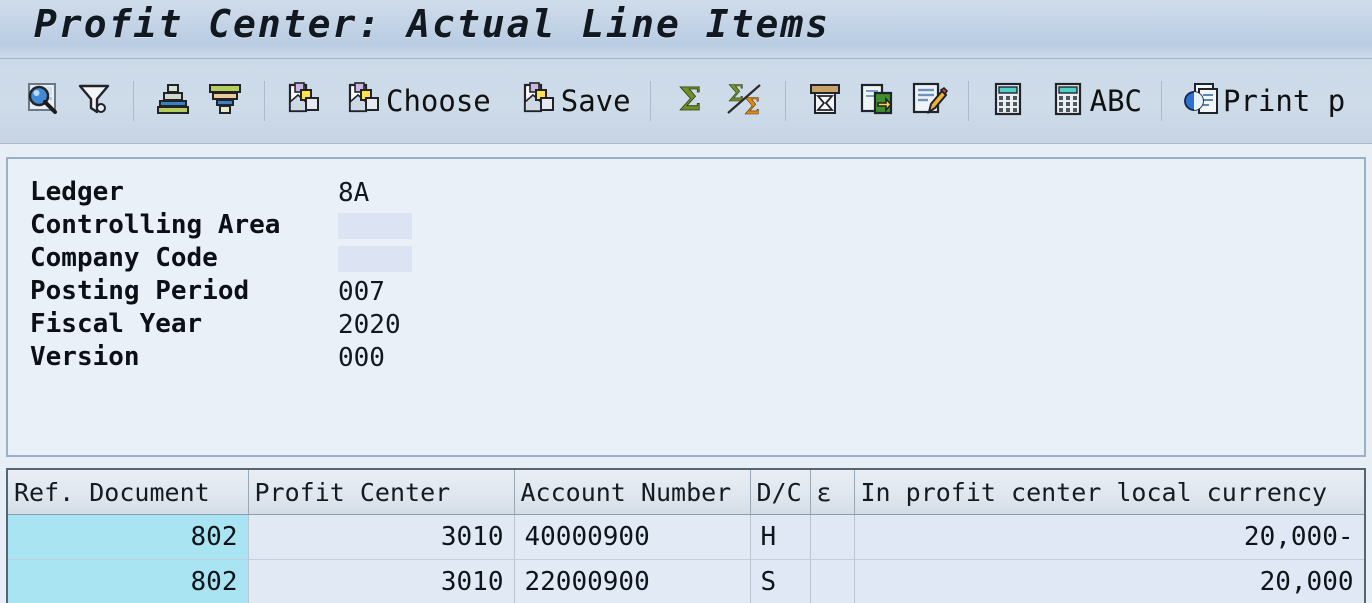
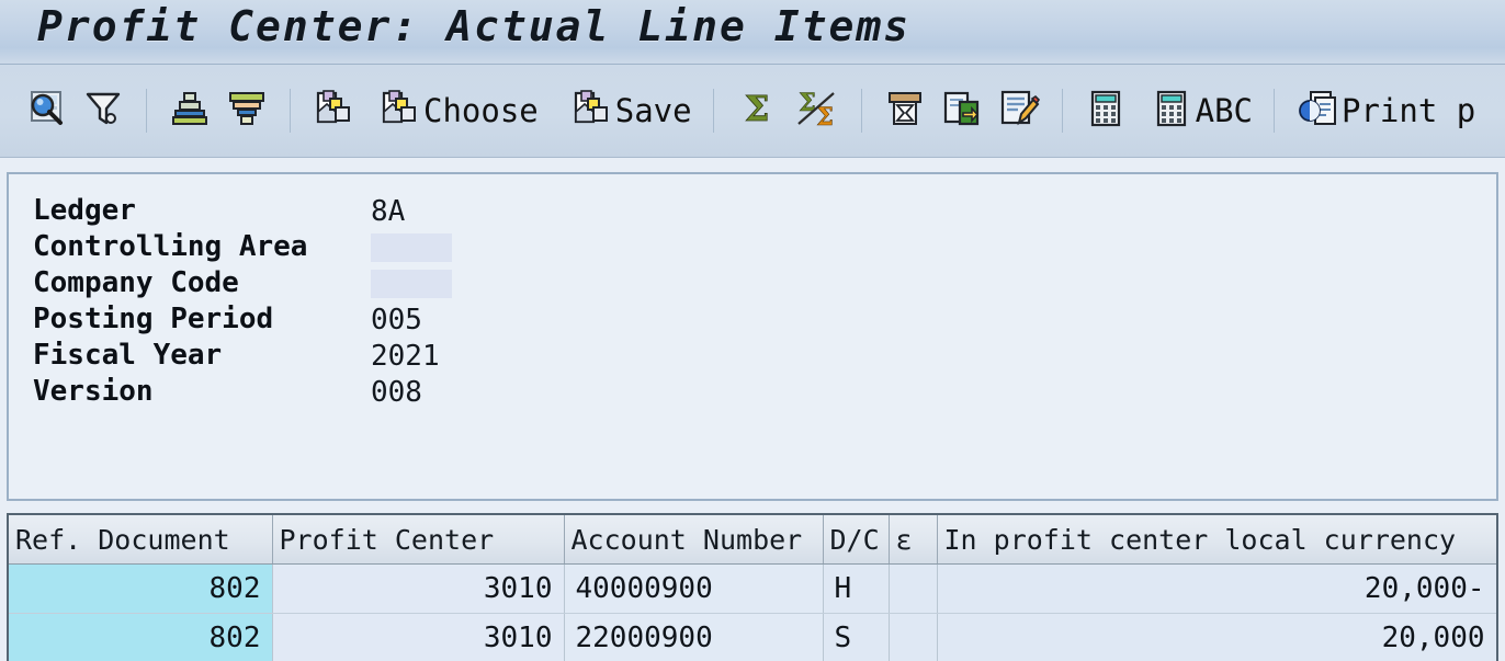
  Profit Center: Actual Line Items
  Choose
  Save
  Σ
  Σ
  Σ
  ABC
  Print p
  Ledger
  8A
  Controlling Area
  Company Code
  Posting Period
- 007
+ 005
  Fiscal Year
- 2020
+ 2021
  Version
- 000
+ 008
  Ref. Document	Profit Center	Account Number	D/C	ε	In profit center local currency
  802	3010	40000900	H		20,000-
  802	3010	22000900	S		20,000
